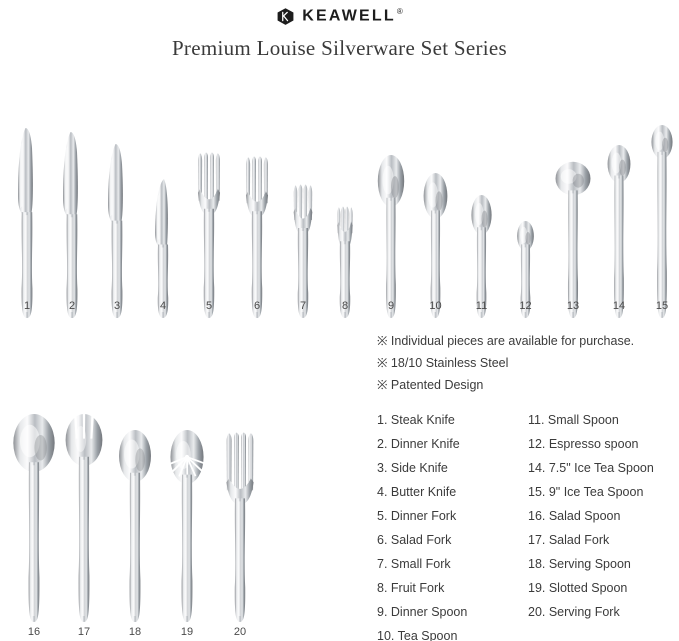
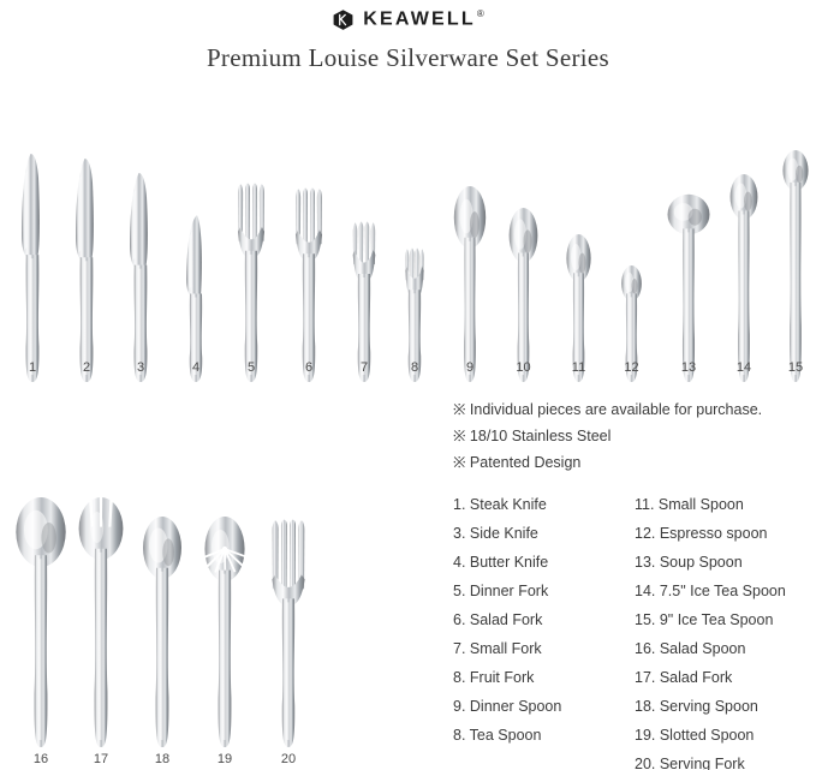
  KEAWELL®
  Premium Louise Silverware Set Series
  1
  2
  3
  4
  5
  6
  7
  8
  9
  10
  11
  12
  13
  14
  15
  16
  17
  18
  19
  20
  ※ Individual pieces are available for purchase.
  ※ 18/10 Stainless Steel
  ※ Patented Design
  1. Steak Knife
- 2. Dinner Knife
  3. Side Knife
  4. Butter Knife
  5. Dinner Fork
  6. Salad Fork
  7. Small Fork
  8. Fruit Fork
  9. Dinner Spoon
- 10. Tea Spoon
+ 8. Tea Spoon
  11. Small Spoon
  12. Espresso spoon
+ 13. Soup Spoon
  14. 7.5" Ice Tea Spoon
  15. 9" Ice Tea Spoon
  16. Salad Spoon
  17. Salad Fork
  18. Serving Spoon
  19. Slotted Spoon
  20. Serving Fork
